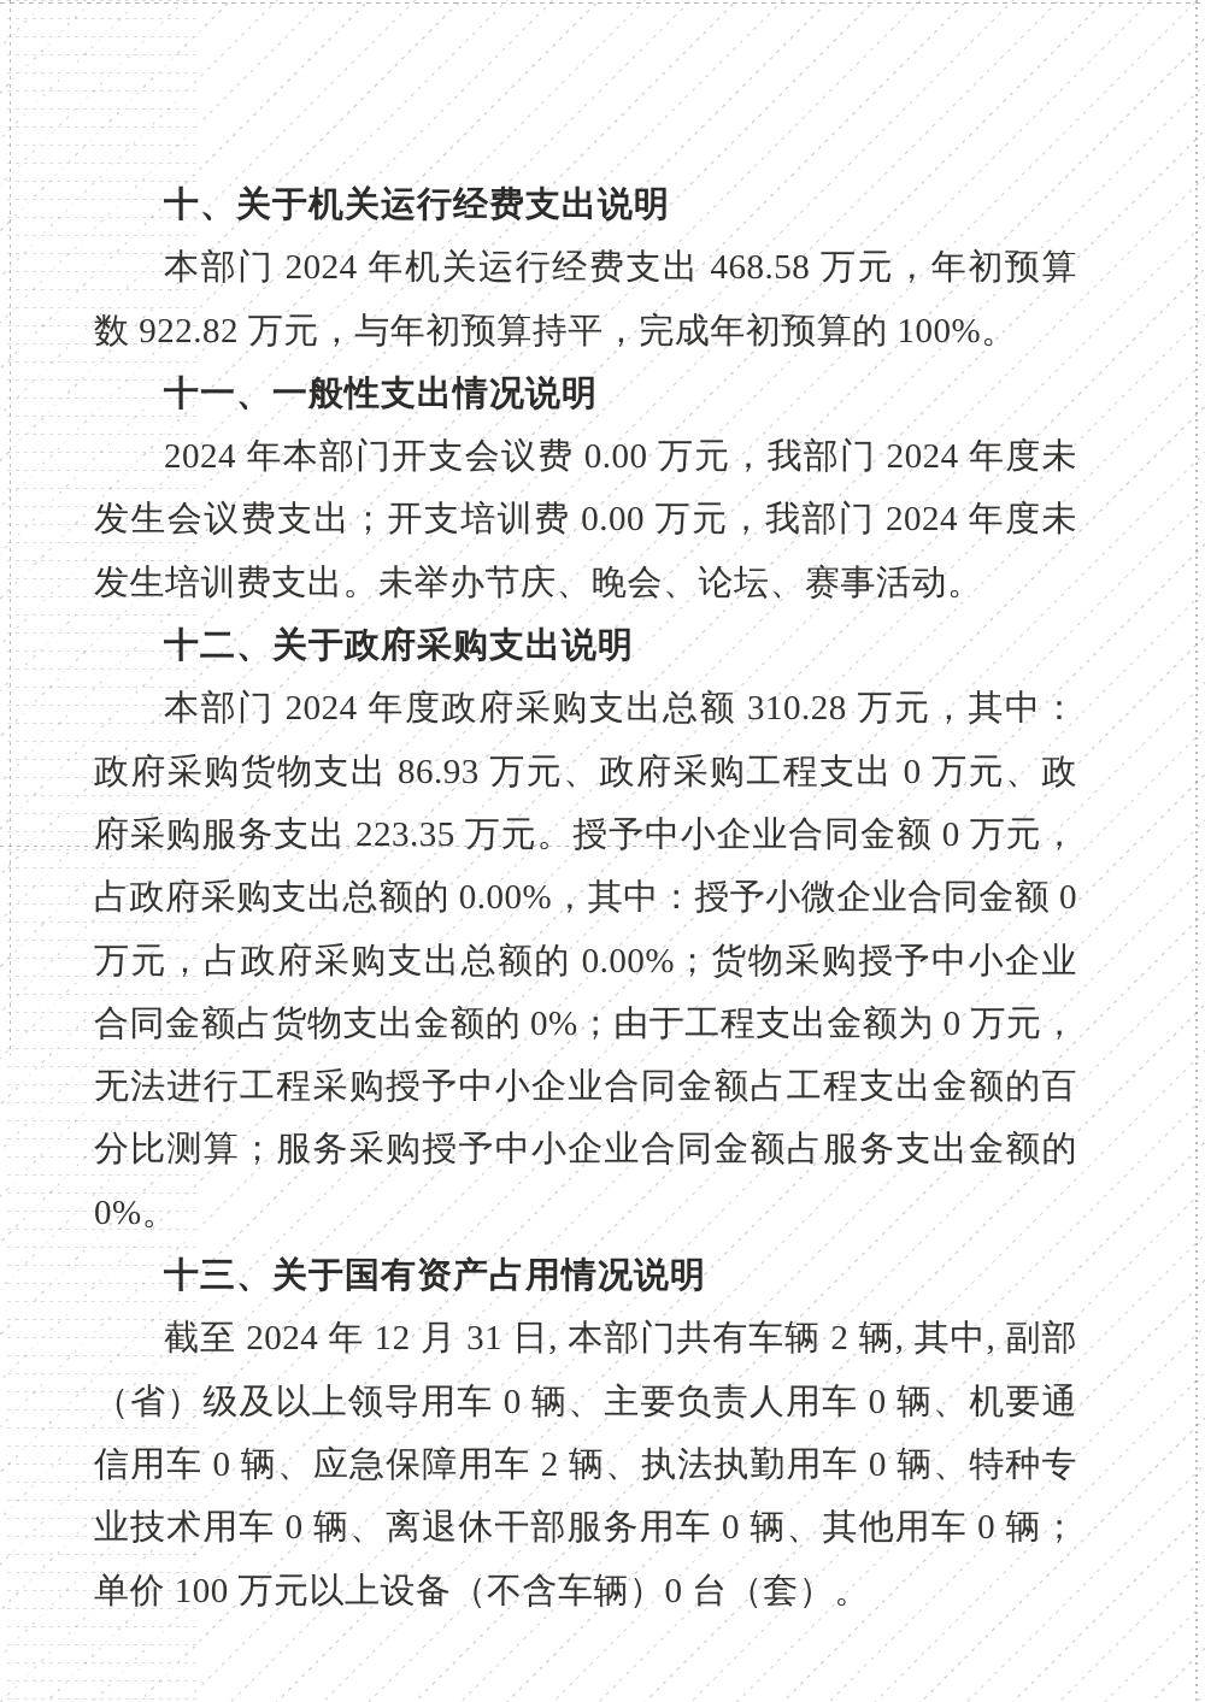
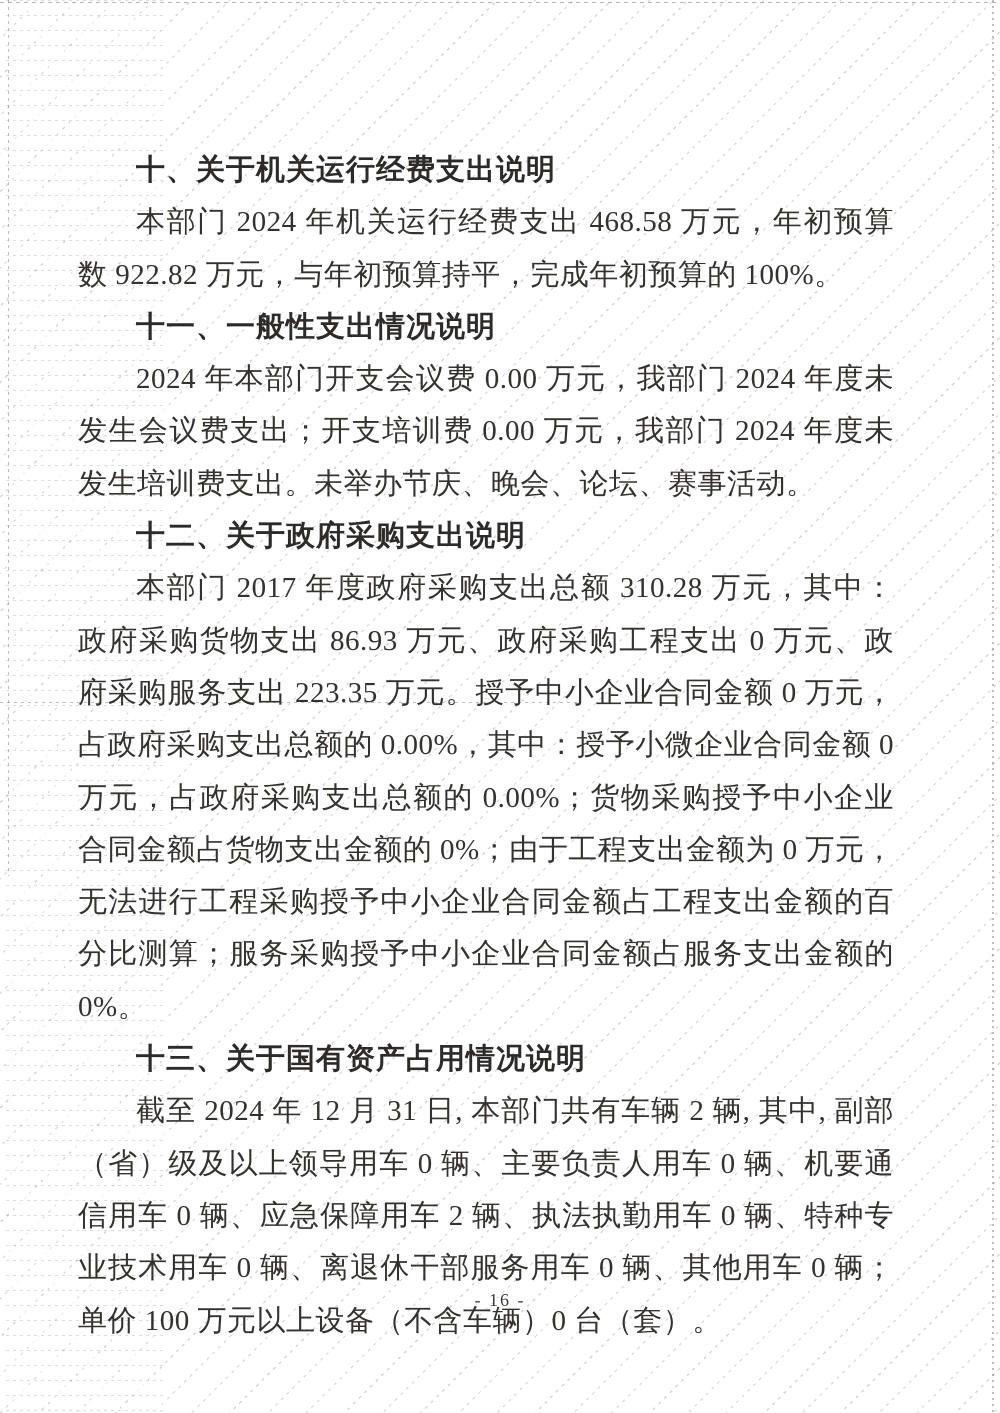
  十、关于机关运行经费支出说明
  本部门 2024 年机关运行经费支出 468.58 万元，年初预算数 922.82 万元，与年初预算持平，完成年初预算的 100%。
  十一、一般性支出情况说明
  2024 年本部门开支会议费 0.00 万元，我部门 2024 年度未发生会议费支出；开支培训费 0.00 万元，我部门 2024 年度未发生培训费支出。未举办节庆、晚会、论坛、赛事活动。
  十二、关于政府采购支出说明
- 本部门 2024 年度政府采购支出总额 310.28 万元，其中：政府采购货物支出 86.93 万元、政府采购工程支出 0 万元、政府采购服务支出 223.35 万元。授予中小企业合同金额 0 万元，占政府采购支出总额的 0.00%，其中：授予小微企业合同金额 0 万元，占政府采购支出总额的 0.00%；货物采购授予中小企业合同金额占货物支出金额的 0%；由于工程支出金额为 0 万元，无法进行工程采购授予中小企业合同金额占工程支出金额的百分比测算；服务采购授予中小企业合同金额占服务支出金额的 0%。
+ 本部门 2017 年度政府采购支出总额 310.28 万元，其中：政府采购货物支出 86.93 万元、政府采购工程支出 0 万元、政府采购服务支出 223.35 万元。授予中小企业合同金额 0 万元，占政府采购支出总额的 0.00%，其中：授予小微企业合同金额 0 万元，占政府采购支出总额的 0.00%；货物采购授予中小企业合同金额占货物支出金额的 0%；由于工程支出金额为 0 万元，无法进行工程采购授予中小企业合同金额占工程支出金额的百分比测算；服务采购授予中小企业合同金额占服务支出金额的 0%。
  十三、关于国有资产占用情况说明
  截至 2024 年 12 月 31 日, 本部门共有车辆 2 辆, 其中, 副部（省）级及以上领导用车 0 辆、主要负责人用车 0 辆、机要通信用车 0 辆、应急保障用车 2 辆、执法执勤用车 0 辆、特种专业技术用车 0 辆、离退休干部服务用车 0 辆、其他用车 0 辆；单价 100 万元以上设备（不含车辆）0 台（套）。
+ - 16 -
